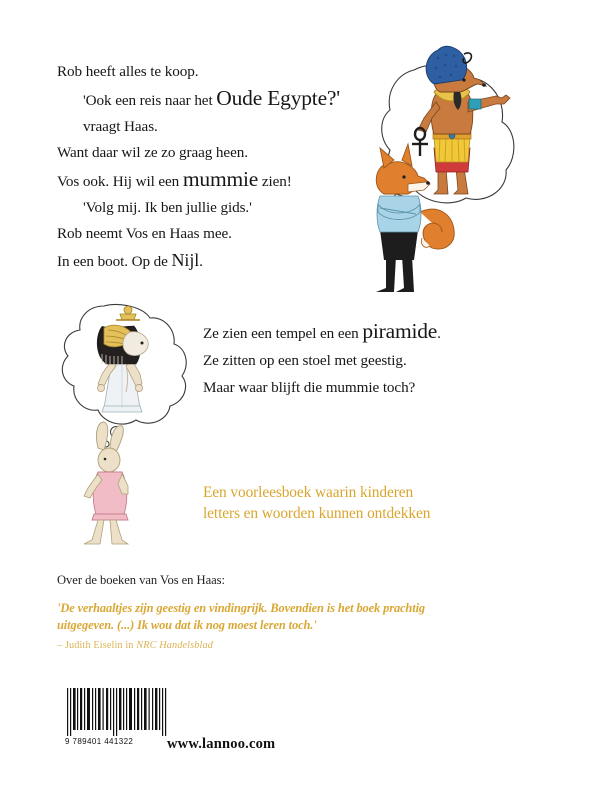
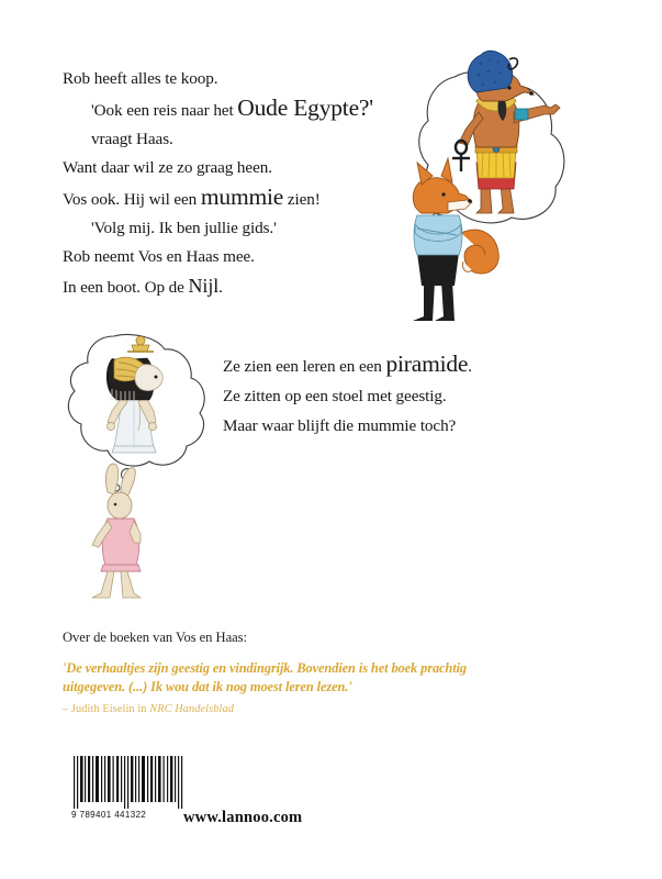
  Rob heeft alles te koop.
  'Ook een reis naar het Oude Egypte?'
  vraagt Haas.
  Want daar wil ze zo graag heen.
  Vos ook. Hij wil een mummie zien!
  'Volg mij. Ik ben jullie gids.'
  Rob neemt Vos en Haas mee.
  In een boot. Op de Nijl.
- Ze zien een tempel en een piramide.
+ Ze zien een leren en een piramide.
  Ze zitten op een stoel met geestig.
  Maar waar blijft die mummie toch?
- Een voorleesboek waarin kinderen
- letters en woorden kunnen ontdekken
  Over de boeken van Vos en Haas:
  'De verhaaltjes zijn geestig en vindingrijk. Bovendien is het boek prachtig
- uitgegeven. (...) Ik wou dat ik nog moest leren toch.'
+ uitgegeven. (...) Ik wou dat ik nog moest leren lezen.'
  – Judith Eiselin in NRC Handelsblad
  9 789401 441322
  www.lannoo.com
